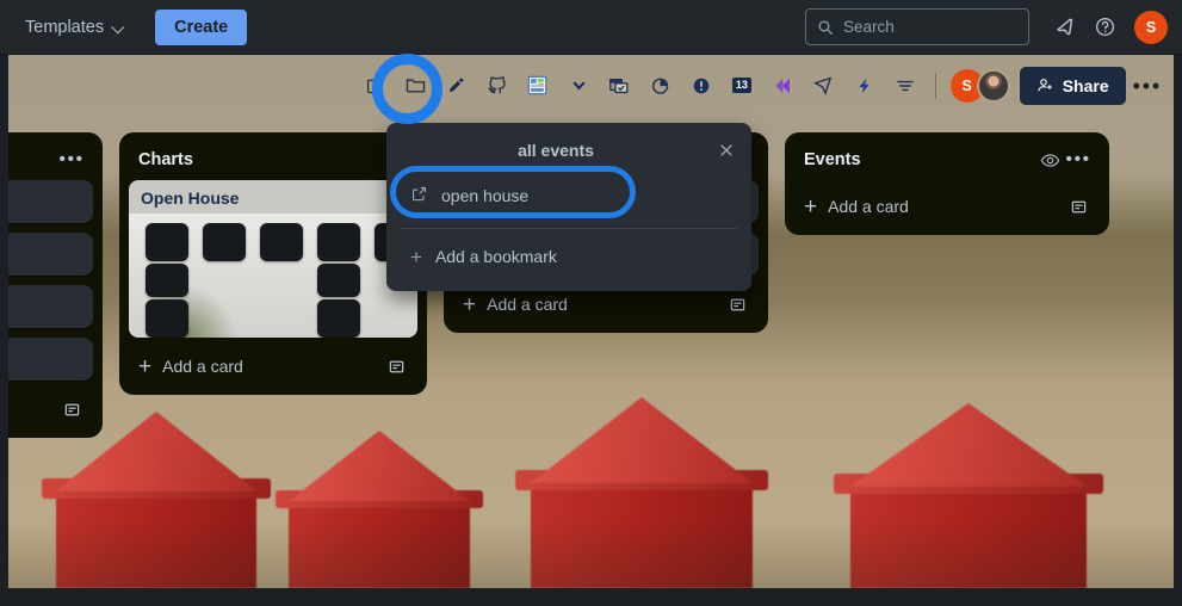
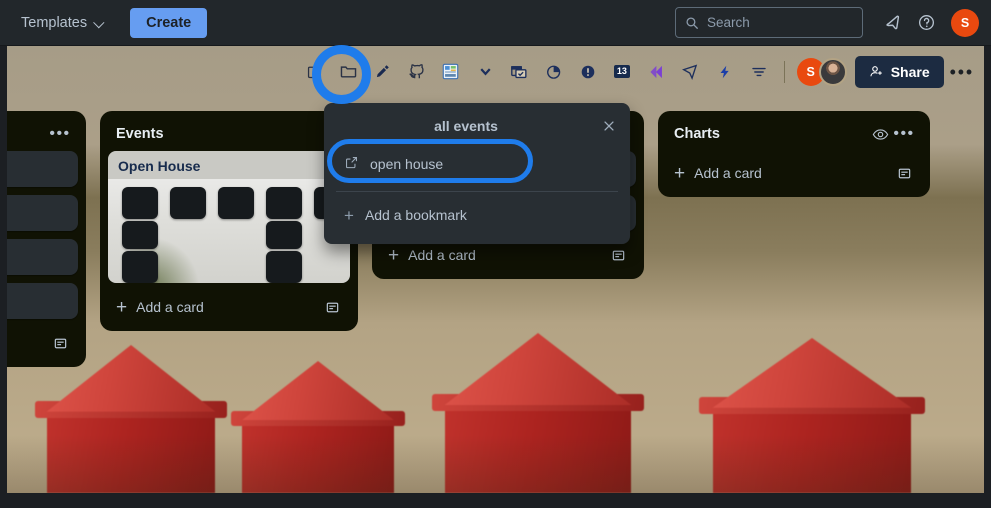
  •••
- Charts
+ Events
  Open House
  +
  Add a card
  +
  Add a card
- Events
+ Charts
  •••
  +
  Add a card
  13
  S
  Share
  •••
  all events
  open house
  +
  Add a bookmark
  Templates
  Create
  Search
  S
